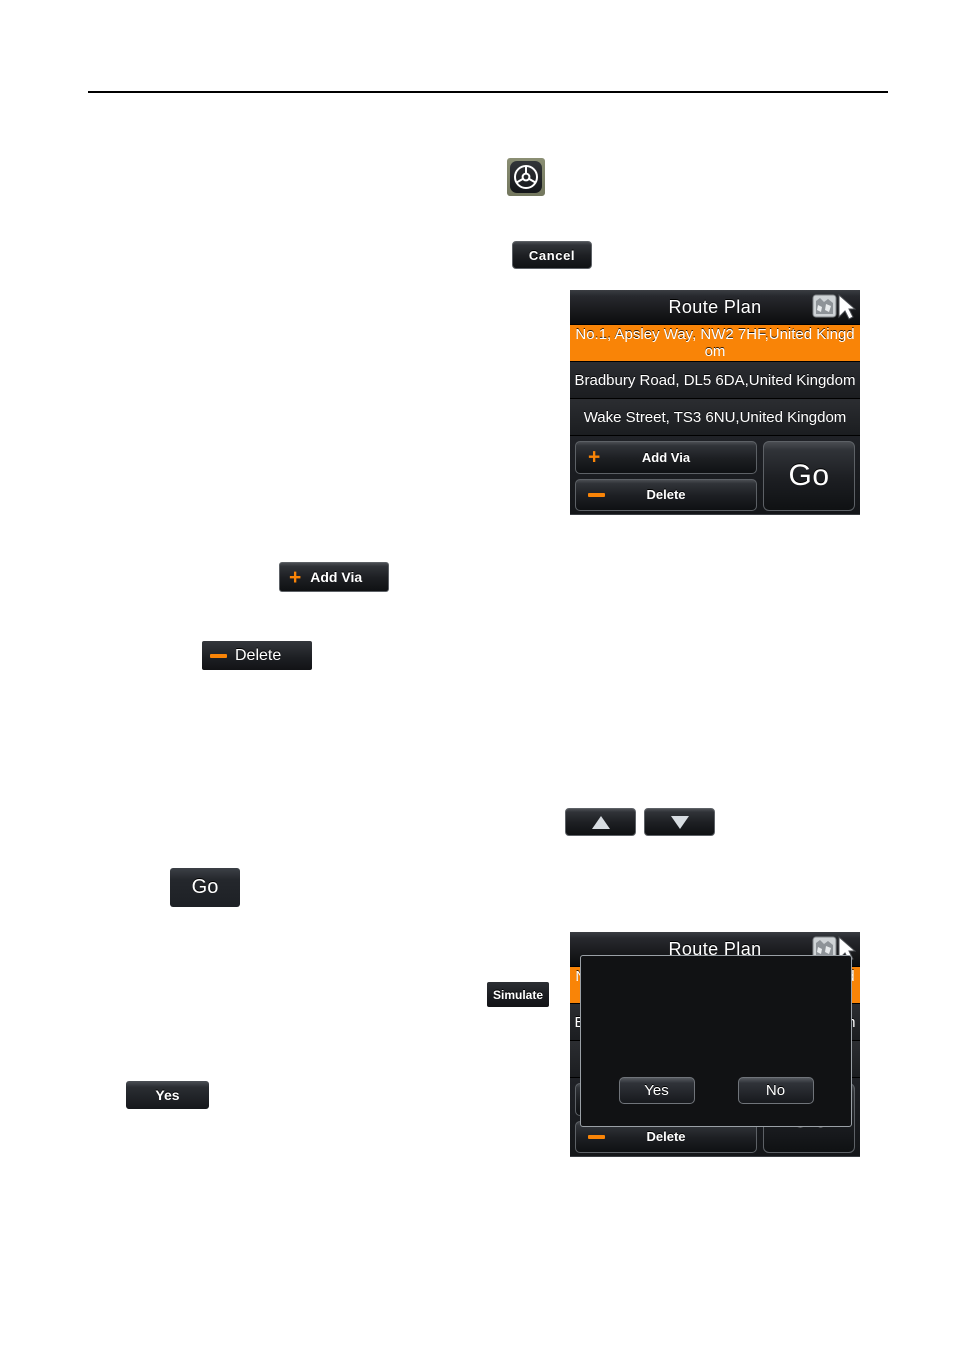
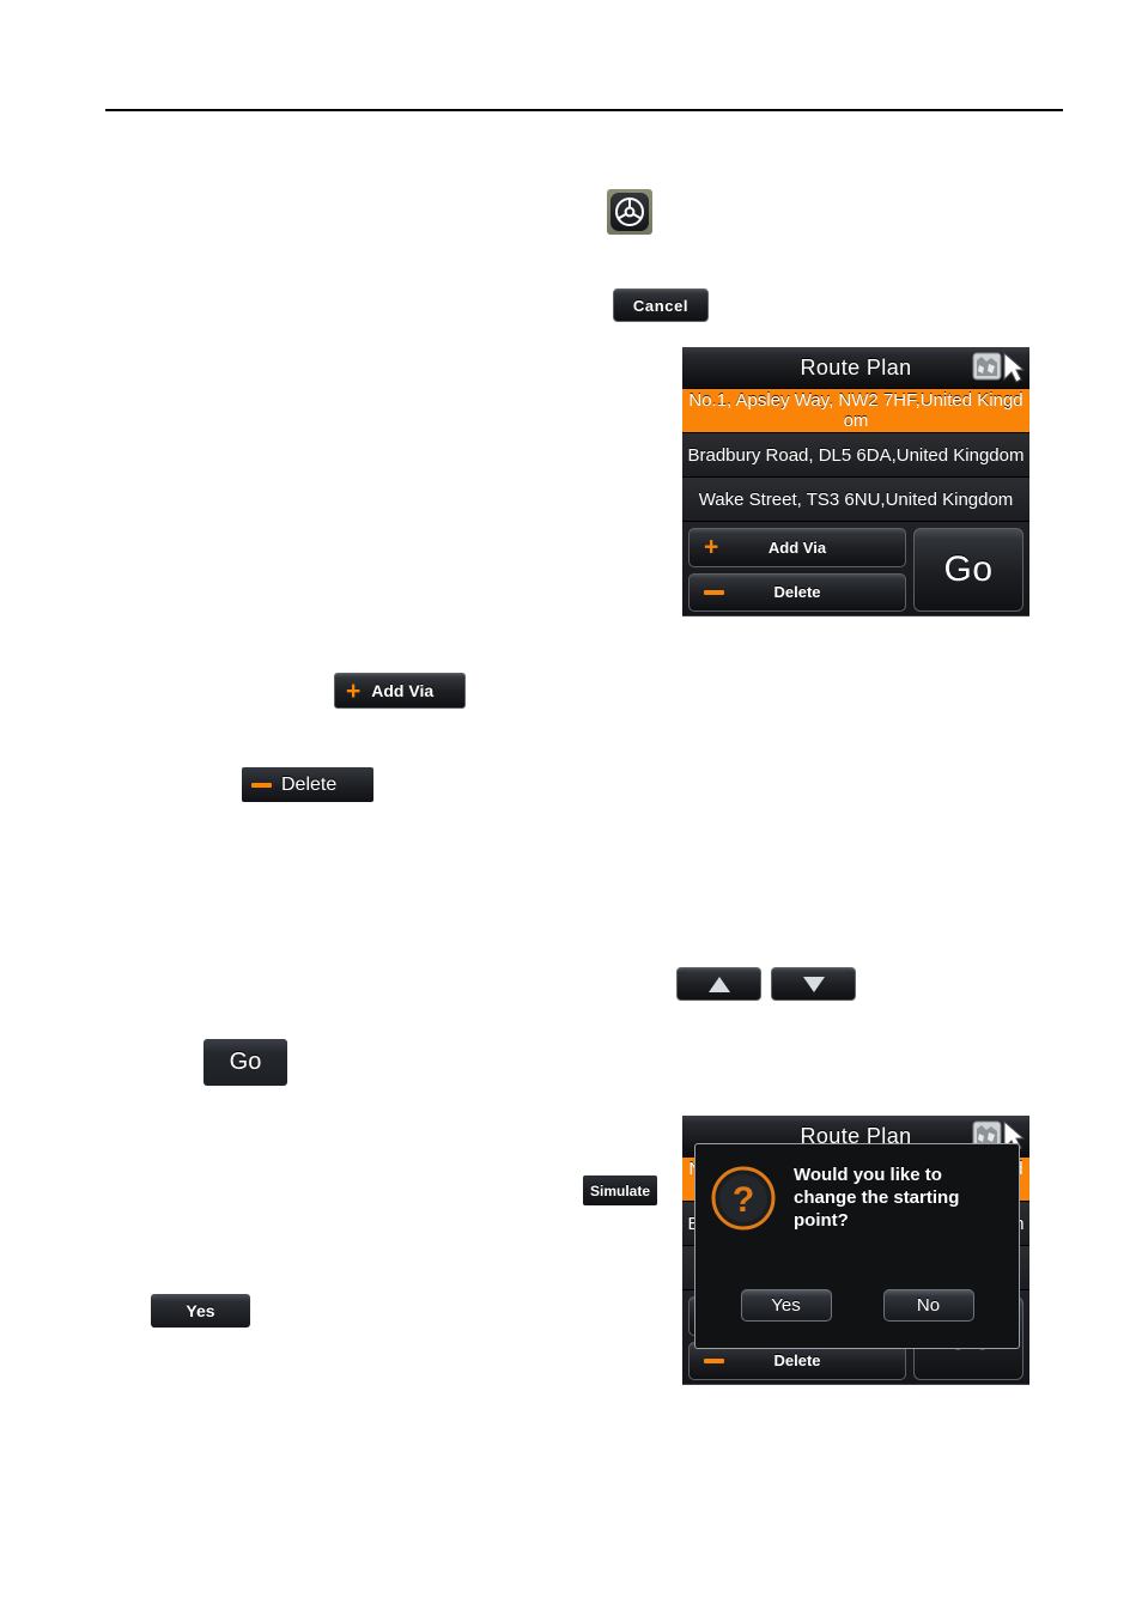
  Cancel
  Route Plan
  No.1, Apsley Way, NW2 7HF,United Kingdom
  Bradbury Road, DL5 6DA,United Kingdom
  Wake Street, TS3 6NU,United Kingdom
  +
  Add Via
  Delete
  Go
  +
  Add Via
  Delete
  Go
  Simulate
  Yes
  Route Plan
  Delete
+ ?
+ Would you like to change the starting point?
  Yes
  No
